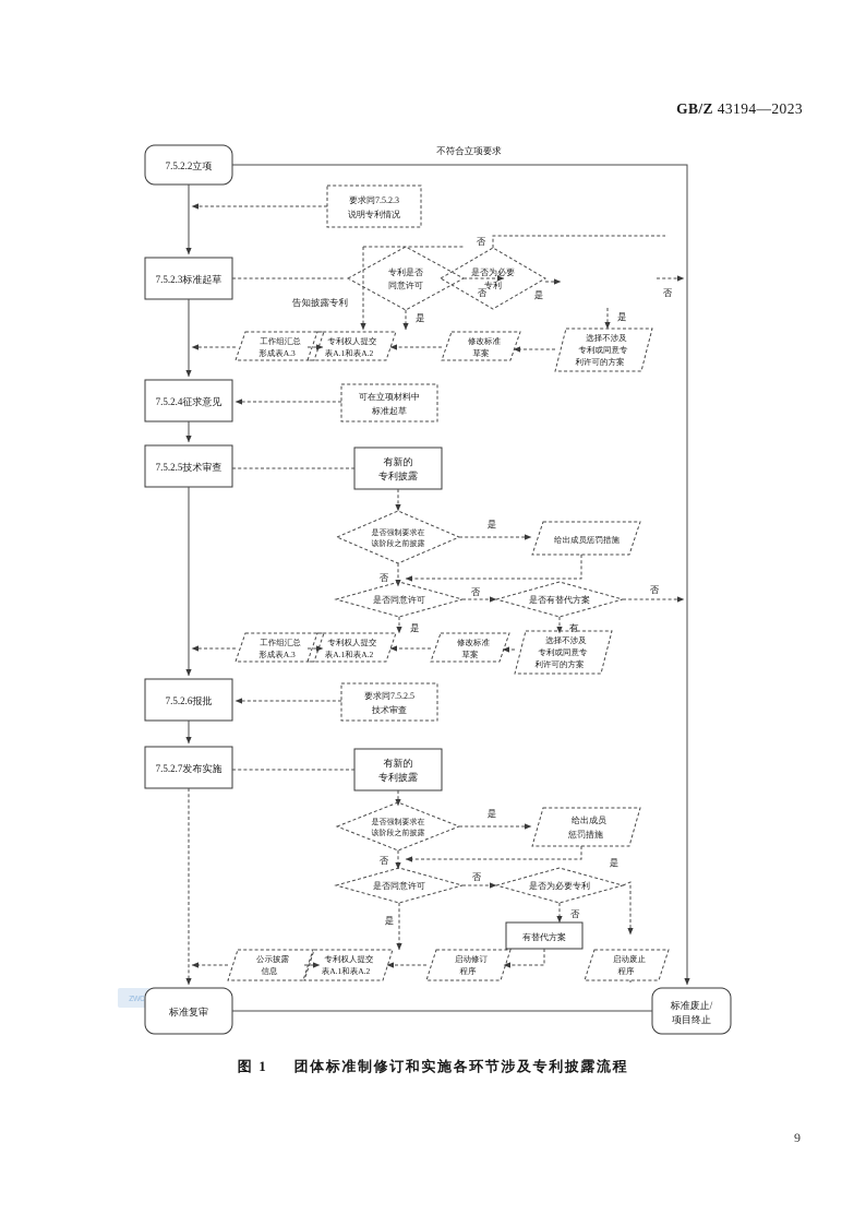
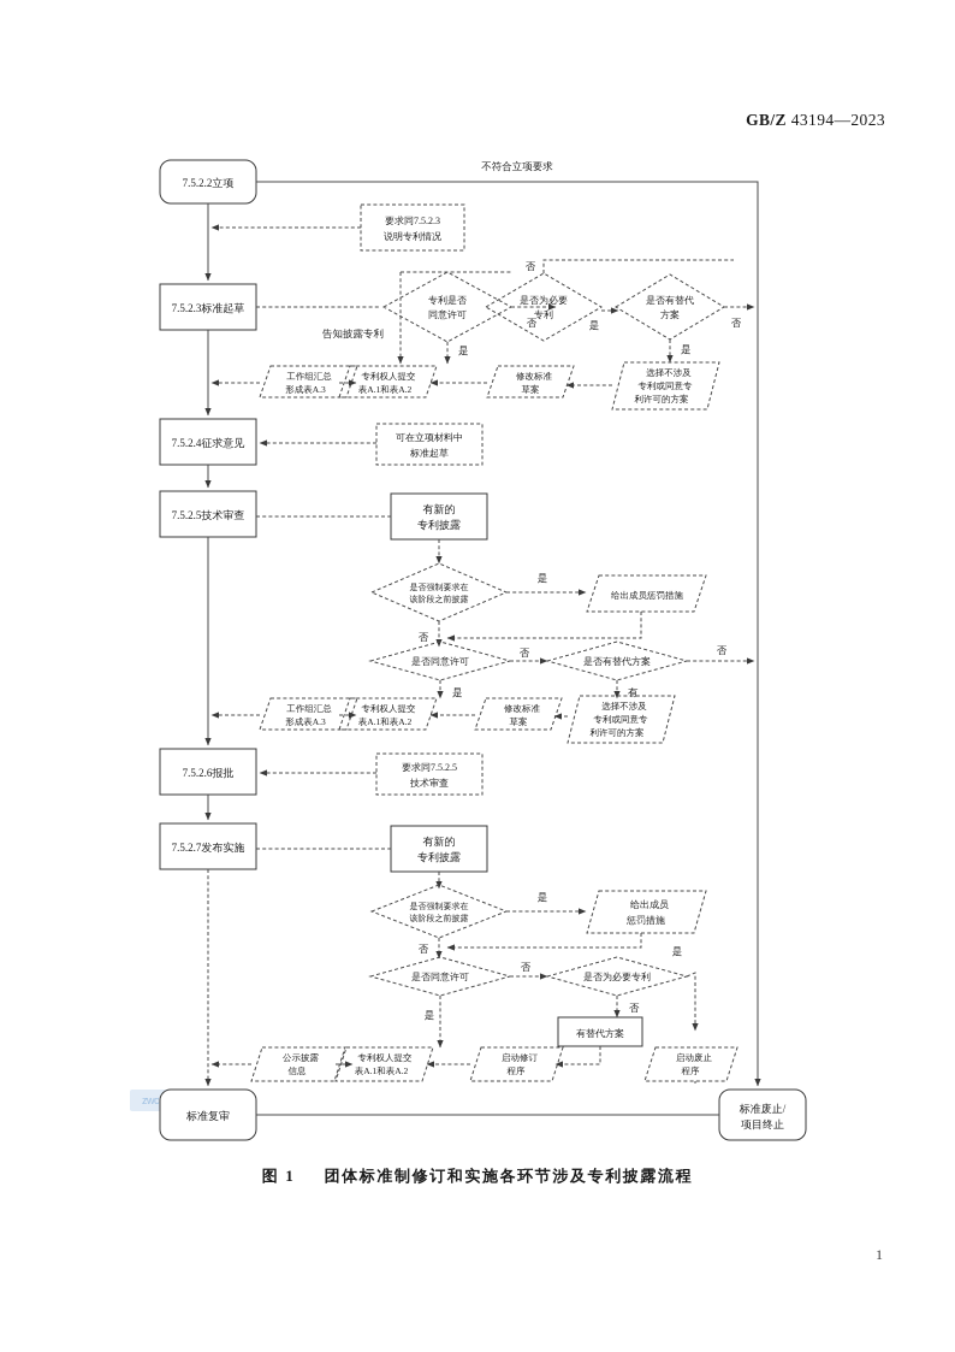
  GB/Z 43194—2023
  zwc
  7.5.2.2立项
  7.5.2.3标准起草
  7.5.2.4征求意见
  7.5.2.5技术审查
  7.5.2.6报批
  7.5.2.7发布实施
  标准复审
  标准废止/
  项目终止
  不符合立项要求
  要求同7.5.2.3
  说明专利情况
  专利是否
  同意许可
  否
  是
  是否为必要
  专利
  否
  是
+ 是否有替代
+ 方案
  否
  是
  告知披露专利
  工作组汇总
  形成表A.3
  专利权人提交
  表A.1和表A.2
  修改标准
  草案
  选择不涉及
  专利或同意专
  利许可的方案
  可在立项材料中
  标准起草
  有新的
  专利披露
  是否强制要求在
  该阶段之前披露
  是
  否
  给出成员惩罚措施
  是否同意许可
  否
  是
  是否有替代方案
  否
  有
  工作组汇总
  形成表A.3
  专利权人提交
  表A.1和表A.2
  修改标准
  草案
  选择不涉及
  专利或同意专
  利许可的方案
  要求同7.5.2.5
  技术审查
  有新的
  专利披露
  是否强制要求在
  该阶段之前披露
  是
  否
  给出成员
  惩罚措施
  是否同意许可
  否
  是
  是否为必要专利
  是
  否
  有替代方案
  公示披露
  信息
  专利权人提交
  表A.1和表A.2
  启动修订
  程序
  启动废止
  程序
  图 1 团体标准制修订和实施各环节涉及专利披露流程
- 9
+ 1
